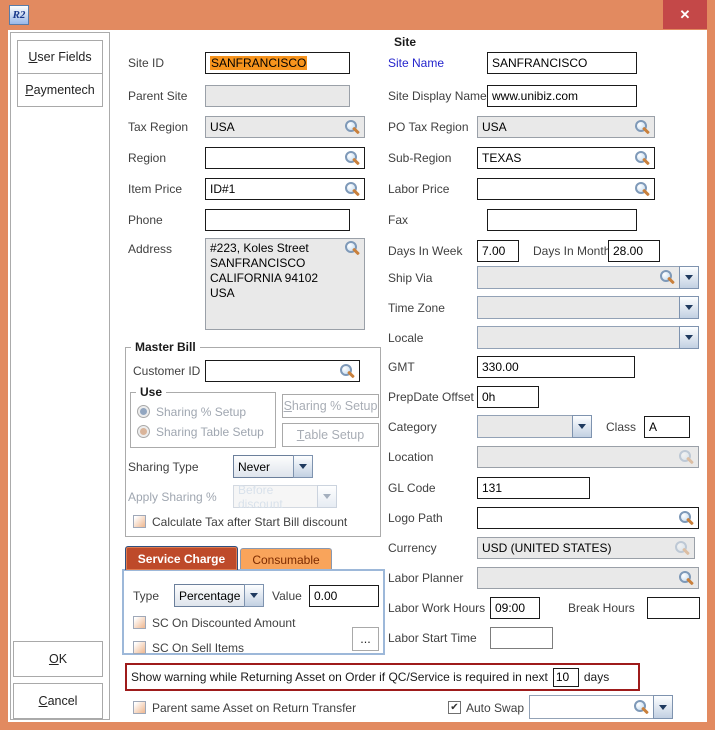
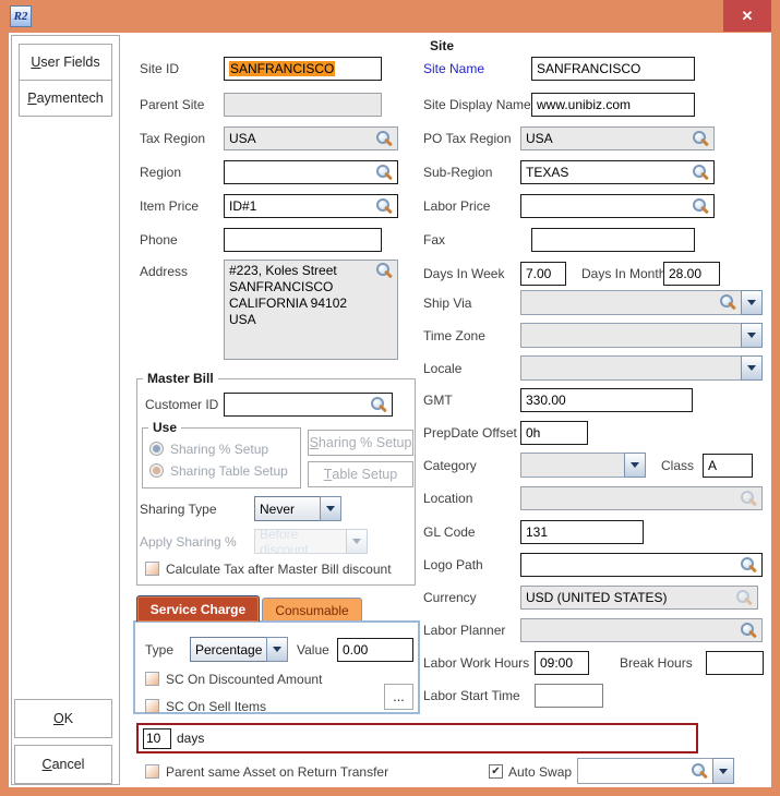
  R2
  ✕
  U
  ser Fields
  P
  aymentech
  O
  K
  C
  ancel
  Site
  Site ID
  SANFRANCISCO
  Parent Site
  Tax Region
  USA
  Region
  Item Price
  ID#1
  Phone
  Address
  #223, Koles Street
  SANFRANCISCO
  CALIFORNIA 94102
  USA
  Master Bill
  Customer ID
  Use
  Sharing % Setup
  Sharing Table Setup
  S
  haring % Setup
  T
  able Setup
  Sharing Type
  Never
  Apply Sharing %
  Before discount
- Calculate Tax after Start Bill discount
+ Calculate Tax after Master Bill discount
  Service Charge
  Consumable
  Type
  Percentage
  Value
  0.00
  SC On Discounted Amount
  SC On Sell Items
  ...
- Show warning while Returning Asset on Order if QC/Service is required in next
  10
  days
  Parent same Asset on Return Transfer
  Auto Swap
  Site Name
  SANFRANCISCO
  Site Display Name
  www.unibiz.com
  PO Tax Region
  USA
  Sub-Region
  TEXAS
  Labor Price
  Fax
  Days In Week
  7.00
  Days In Mont
  28.00
  Ship Via
  Time Zone
  Locale
  GMT
  330.00
  PrepDate Offset
  0h
  Category
  Class
  A
  Location
  GL Code
  131
  Logo Path
  Currency
  USD (UNITED STATES)
  Labor Planner
  Labor Work Hours
  09:00
  Break Hours
  Labor Start Time
